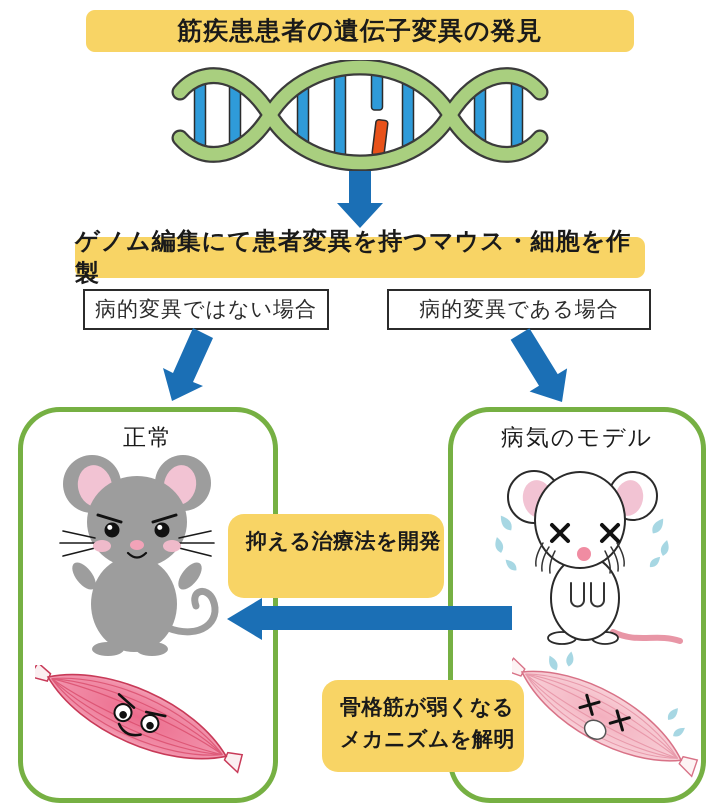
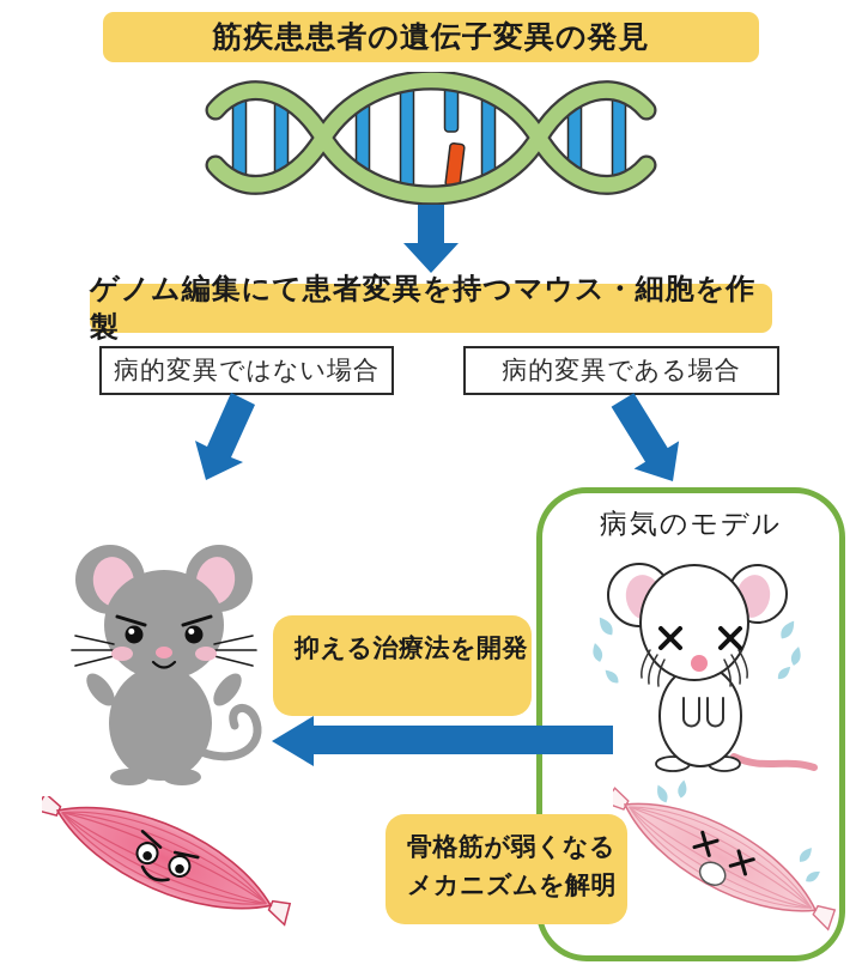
  筋疾患患者の遺伝子変異の発見
  ゲノム編集にて患者変異を持つマウス・細胞を作製
  病的変異ではない場合
  病的変異である場合
- 正常
  病気のモデル
  抑える治療法を開発
  骨格筋が弱くなる
  メカニズムを解明
